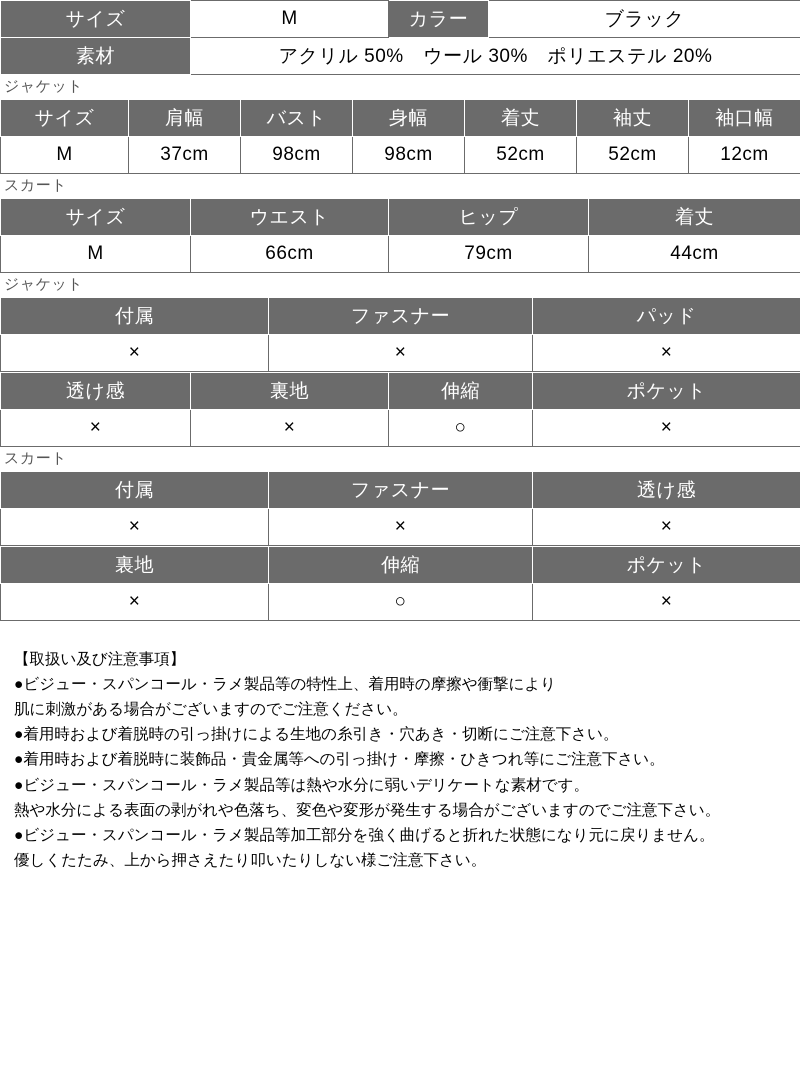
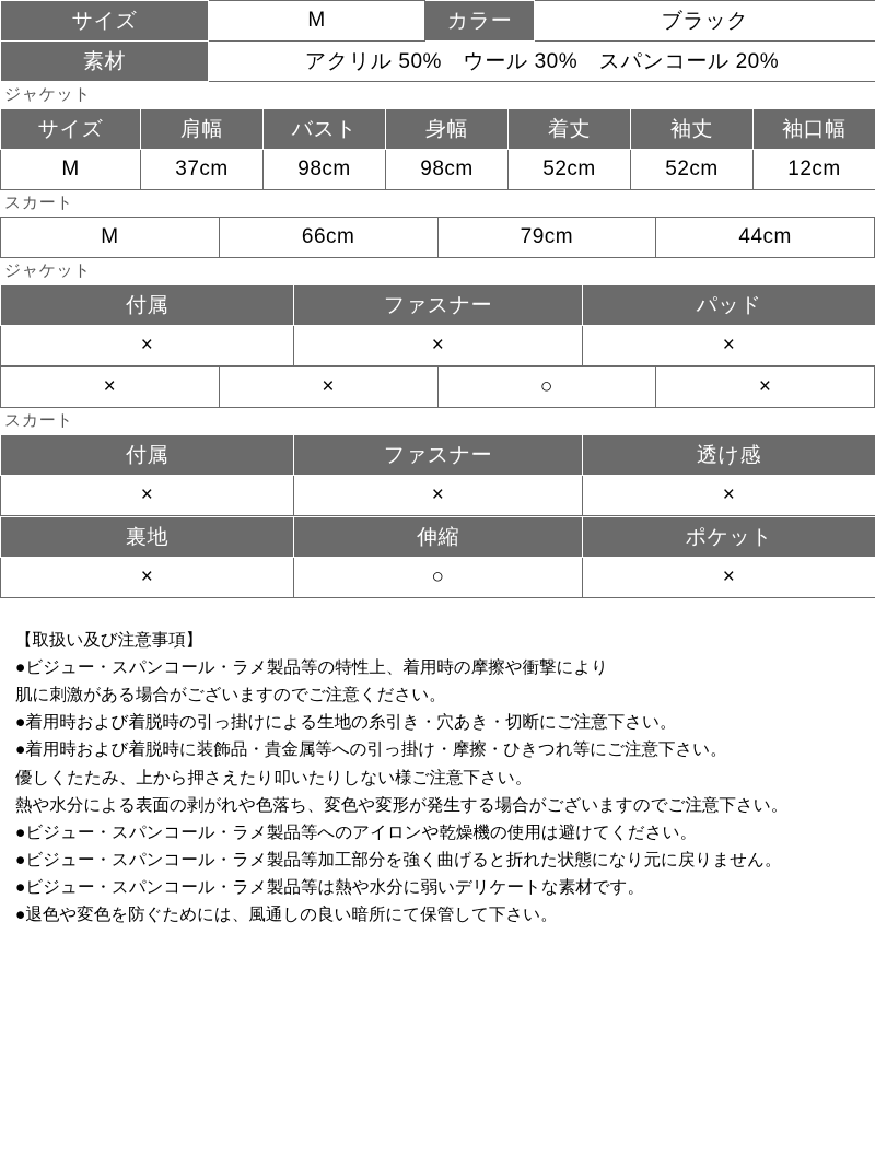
  サイズ	M	カラー	ブラック
- 素材	アクリル 50% ウール 30% ポリエステル 20%
+ 素材	アクリル 50% ウール 30% スパンコール 20%
  ジャケット
  サイズ	肩幅	バスト	身幅	着丈	袖丈	袖口幅
  M	37cm	98cm	98cm	52cm	52cm	12cm
  スカート
- サイズ	ウエスト	ヒップ	着丈
  M	66cm	79cm	44cm
  ジャケット
  付属	ファスナー	パッド
  ×	×	×
- 透け感	裏地	伸縮	ポケット
  ×	×	○	×
  スカート
  付属	ファスナー	透け感
  ×	×	×
  裏地	伸縮	ポケット
  ×	○	×
  【取扱い及び注意事項】
  ●ビジュー・スパンコール・ラメ製品等の特性上、着用時の摩擦や衝撃により
  肌に刺激がある場合がございますのでご注意ください。
  ●着用時および着脱時の引っ掛けによる生地の糸引き・穴あき・切断にご注意下さい。
  ●着用時および着脱時に装飾品・貴金属等への引っ掛け・摩擦・ひきつれ等にご注意下さい。
- ●ビジュー・スパンコール・ラメ製品等は熱や水分に弱いデリケートな素材です。
+ 優しくたたみ、上から押さえたり叩いたりしない様ご注意下さい。
  熱や水分による表面の剥がれや色落ち、変色や変形が発生する場合がございますのでご注意下さい。
+ ●ビジュー・スパンコール・ラメ製品等へのアイロンや乾燥機の使用は避けてください。
  ●ビジュー・スパンコール・ラメ製品等加工部分を強く曲げると折れた状態になり元に戻りません。
- 優しくたたみ、上から押さえたり叩いたりしない様ご注意下さい。
+ ●ビジュー・スパンコール・ラメ製品等は熱や水分に弱いデリケートな素材です。
+ ●退色や変色を防ぐためには、風通しの良い暗所にて保管して下さい。
